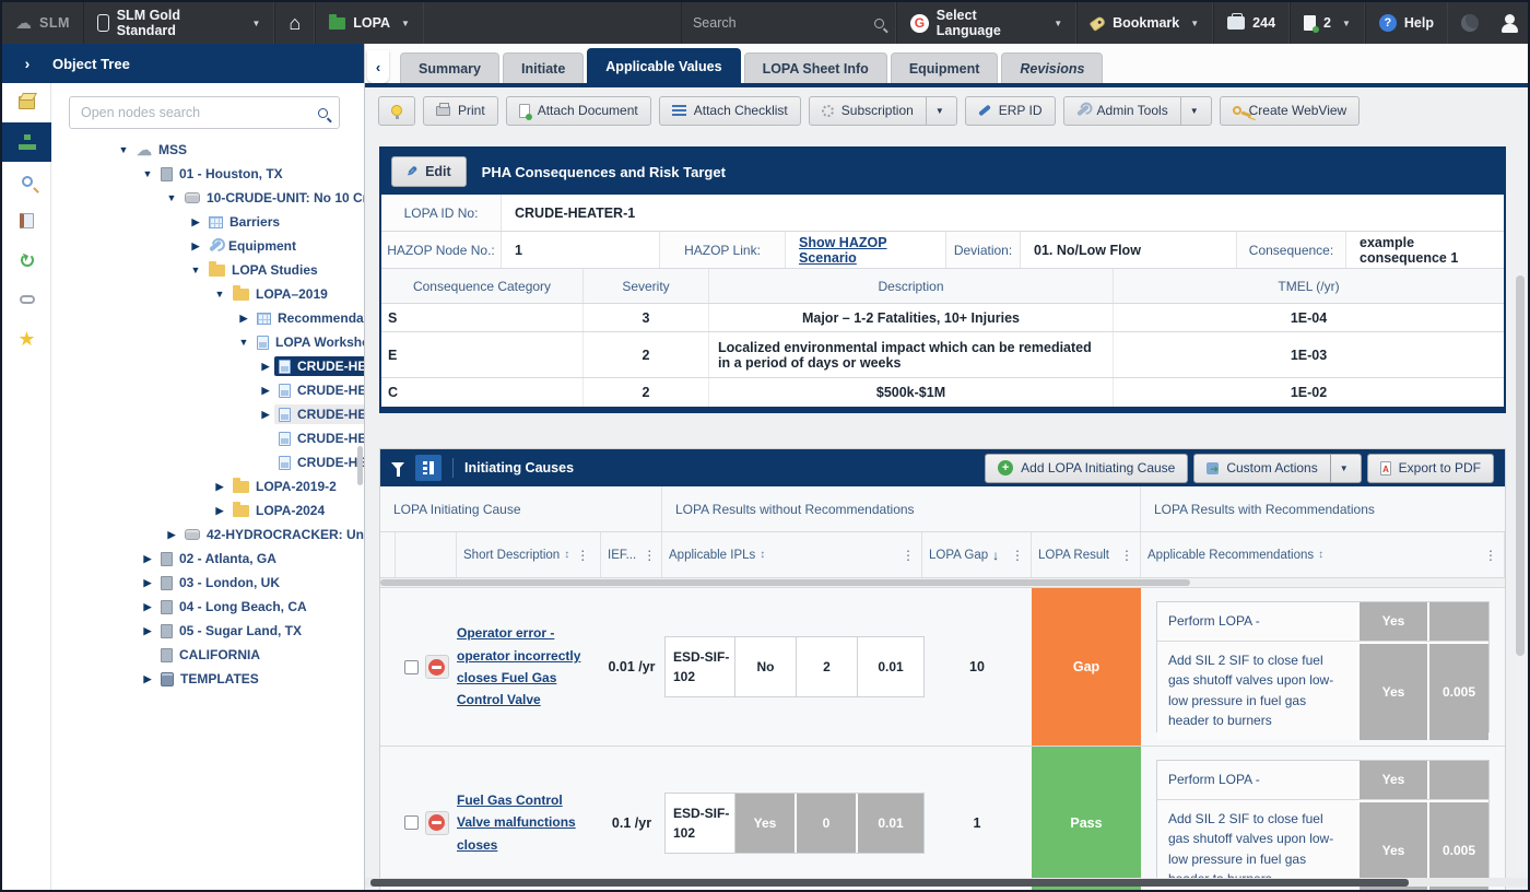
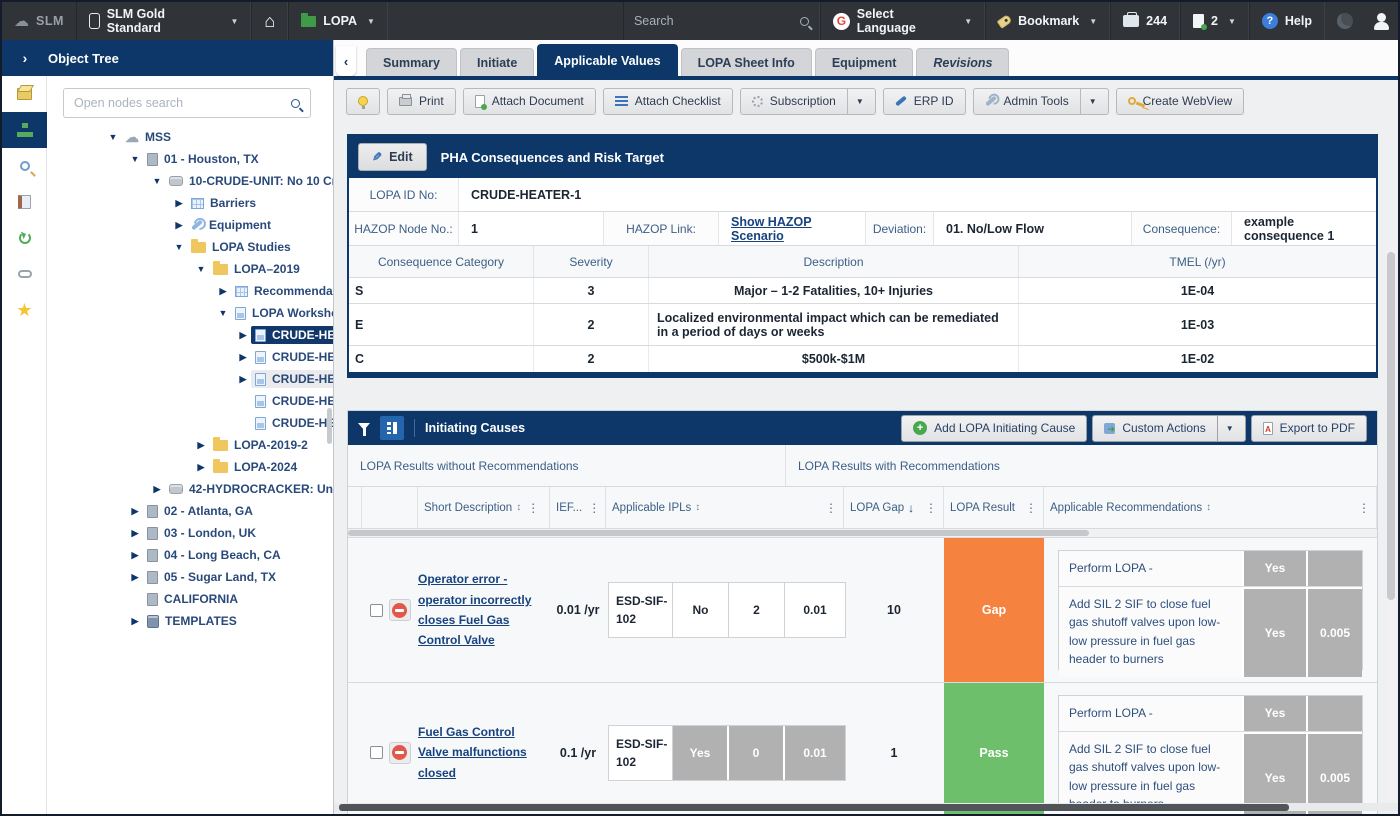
  ☁
  SLM
  SLM Gold Standard
  ▼
  ⌂
  LOPA
  ▼
  Search
  G
  Select Language
  ▼
  Bookmark
  ▼
  244
  2
  ▼
  ?
  Help
  ›
  Object Tree
  ★
  Open nodes search
  ▼
  ☁
  MSS
  ▼
  01 - Houston, TX
  ▼
  10-CRUDE-UNIT: No 10 C
  ▶
  Barriers
  ▶
  Equipment
  ▼
  LOPA Studies
  ▼
  LOPA–2019
  ▶
  ▼
  LOPA Worksh
  ▶
  ▶
  ▶
  ▶
  LOPA-2019-2
  ▶
  LOPA-2024
  ▶
  ▶
  02 - Atlanta, GA
  ▶
  03 - London, UK
  ▶
  04 - Long Beach, CA
  ▶
  05 - Sugar Land, TX
  CALIFORNIA
  ▶
  TEMPLATES
  ‹
  Summary
  Initiate
  Applicable Values
  LOPA Sheet Info
  Equipment
  Revisions
  Print
  Attach Document
  Attach Checklist
  Subscription
  ▼
  ERP ID
  Admin Tools
  ▼
  Create WebView
  Edit
  PHA Consequences and Risk Target
  LOPA ID No:
  CRUDE-HEATER-1
  HAZOP Node No.:
  1
  HAZOP Link:
  Show HAZOP Scenario
  Deviation:
  01. No/Low Flow
  Consequence:
  example consequence 1
  Consequence Category
  Severity
  Description
  TMEL (/yr)
  S
  3
  Major – 1-2 Fatalities, 10+ Injuries
  1E-04
  E
  2
  Localized environmental impact which can be remediated in a period of days or weeks
  1E-03
  C
  2
  $500k-$1M
  1E-02
  Initiating Causes
  +
  Add LOPA Initiating Cause
  Custom Actions
  ▼
  Export to PDF
- LOPA Initiating Cause
  LOPA Results without Recommendations
  LOPA Results with Recommendations
  Short Description
  ↕
  ⋮
  IEF...
  ⋮
  Applicable IPLs
  ↕
  ⋮
  LOPA Gap
  ↓
  ⋮
  LOPA Result
  ⋮
  Applicable Recommendations
  ↕
  ⋮
  Operator error - operator incorrectly closes Fuel Gas Control Valve
  0.01 /yr
  ESD-SIF-102
  No
  2
  0.01
  10
  Gap
  Perform LOPA -
  Yes
  Add SIL 2 SIF to close fuel gas shutoff valves upon low-low pressure in fuel gas header to burners
  Yes
  0.005
- Fuel Gas Control Valve malfunctions closes
+ Fuel Gas Control Valve malfunctions closed
  0.1 /yr
  ESD-SIF-102
  Yes
  0
  0.01
  1
  Pass
  Perform LOPA -
  Yes
  Add SIL 2 SIF to close fuel gas shutoff valves upon low-low pressure in fuel gas
  Yes
  0.005
